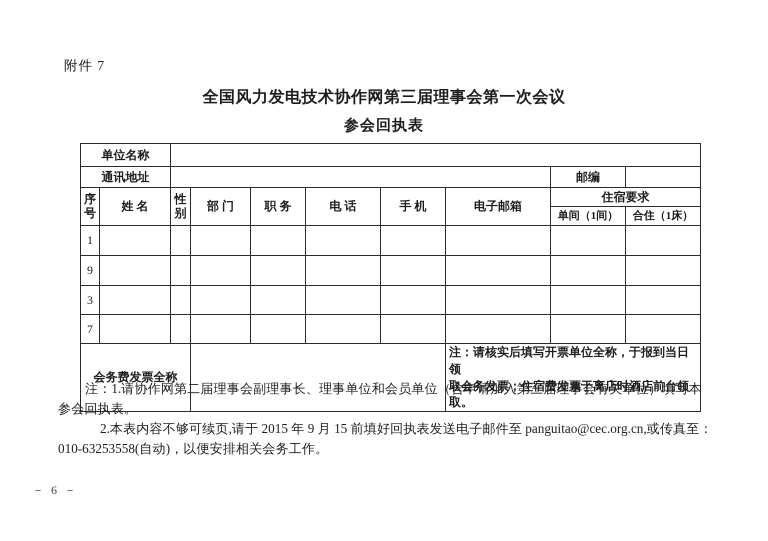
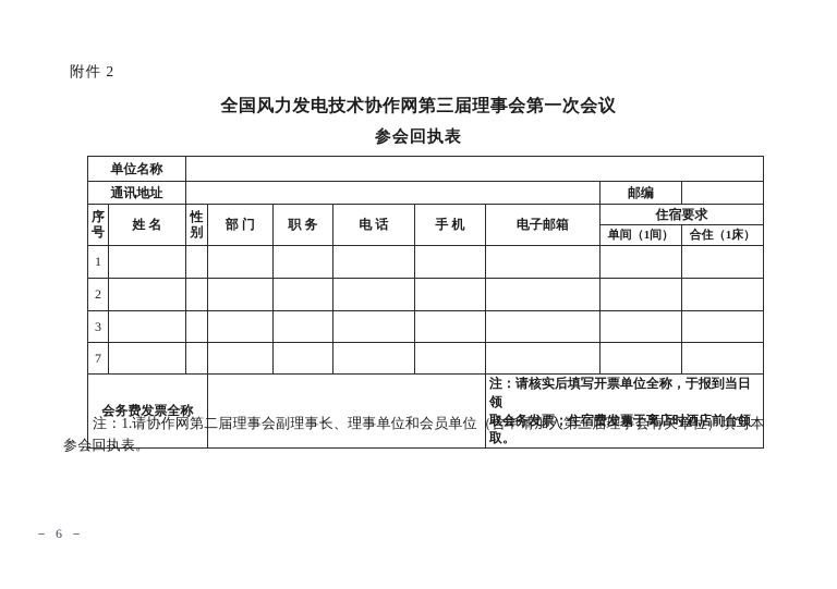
- 附件 7
+ 附件 2
  全国风力发电技术协作网第三届理事会第一次会议
  参会回执表
  单位名称
  通讯地址		邮编
  序 号	姓 名	性 别	部 门	职 务	电 话	手 机	电子邮箱	住宿要求
  单间（1间）	合住（1床）
  1
- 9
+ 2
  3
  7
  会务费发票全称		注：请核实后填写开票单位全称，于报到当日领 取会务发票；住宿费发票于离店时酒店前台领取。
  注：1.请协作网第二届理事会副理事长、理事单位和会员单位（含申请加入第三届理事会有关单位）填写本参会回执表。
- 2.本表内容不够可续页,请于 2015 年 9 月 15 前填好回执表发送电子邮件至 panguitao@cec.org.cn,或传真至：010-63253558(自动)，以便安排相关会务工作。
  － 6 －
